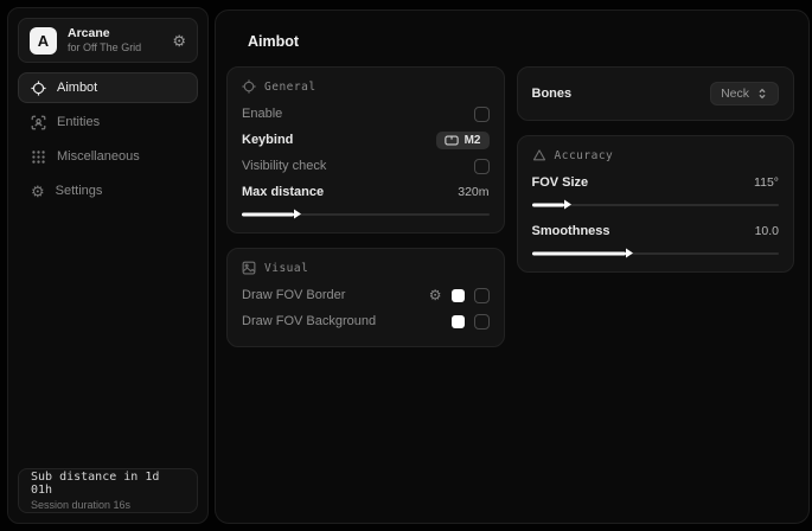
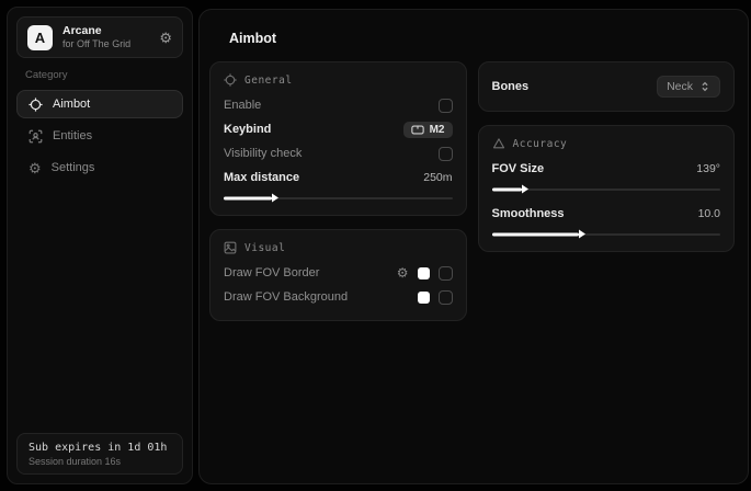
  A
  Arcane
  for Off The Grid
  ⚙
+ Category
  Aimbot
  Entities
- Miscellaneous
  ⚙
  Settings
- Sub distance in 1d 01h
+ Sub expires in 1d 01h
  Session duration 16s
  Aimbot
  General
  Enable
  Keybind
  M2
  Visibility check
  Max distance
- 320m
+ 250m
  Visual
  Draw FOV Border
  ⚙
  Draw FOV Background
  Bones
  Neck
  Accuracy
  FOV Size
- 115°
+ 139°
  Smoothness
  10.0
